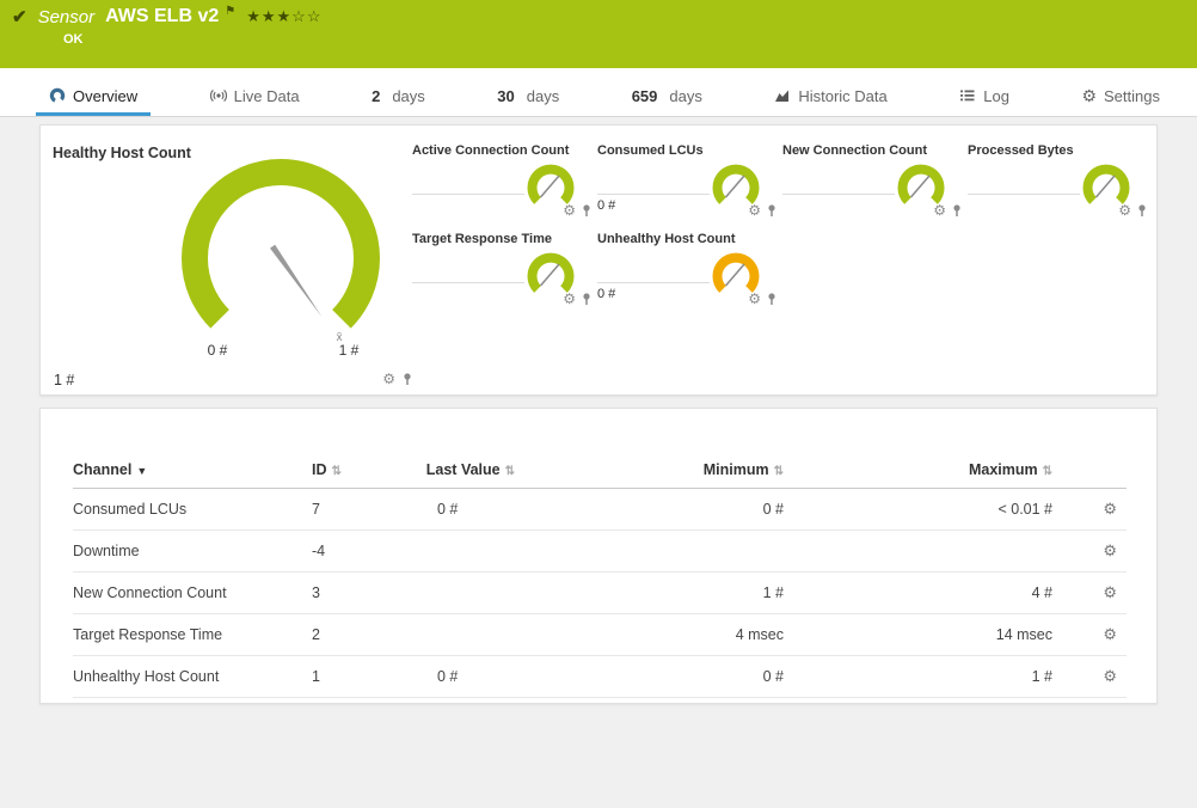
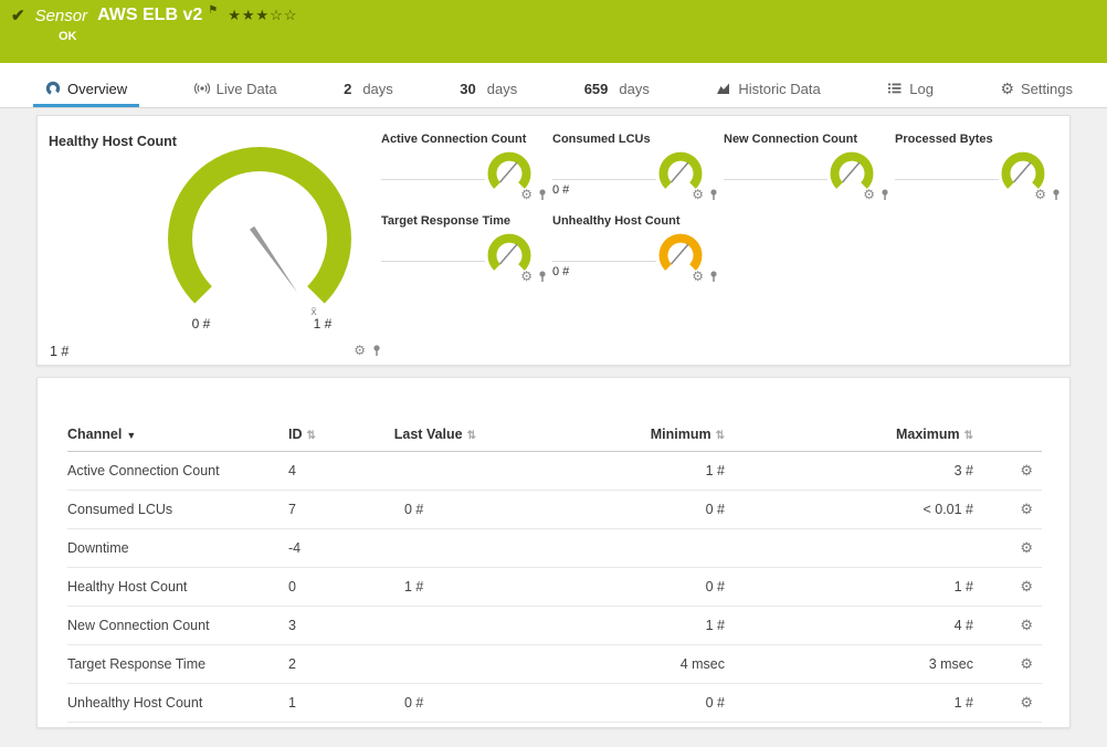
  ✔
  Sensor
  AWS ELB v2
  ⚑
  ★★★☆☆
  OK
  Overview
  Live Data
  2
  days
  30
  days
  659
  days
  Historic Data
  Log
  ⚙
  Settings
  Healthy Host Count
  x̄
  0 #
  1 #
  1 #
  ⚙
  Active Connection Count
  ⚙
  Consumed LCUs
  0 #
  ⚙
  New Connection Count
  ⚙
  Processed Bytes
  ⚙
  Target Response Time
  ⚙
  Unhealthy Host Count
  0 #
  ⚙
  Channel ▼	ID ⇅	Last Value ⇅	Minimum ⇅	Maximum ⇅
+ Active Connection Count	4		1 #	3 #	⚙
  Consumed LCUs	7	0 #	0 #	< 0.01 #	⚙
  Downtime	-4				⚙
+ Healthy Host Count	0	1 #	0 #	1 #	⚙
  New Connection Count	3		1 #	4 #	⚙
- Target Response Time	2		4 msec	14 msec	⚙
+ Target Response Time	2		4 msec	3 msec	⚙
  Unhealthy Host Count	1	0 #	0 #	1 #	⚙
